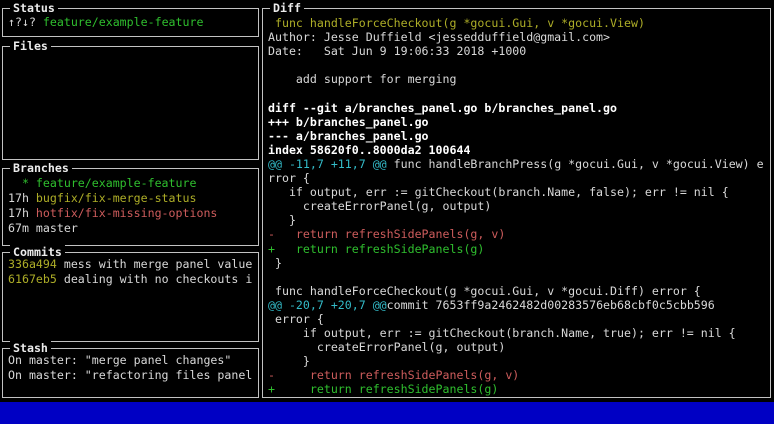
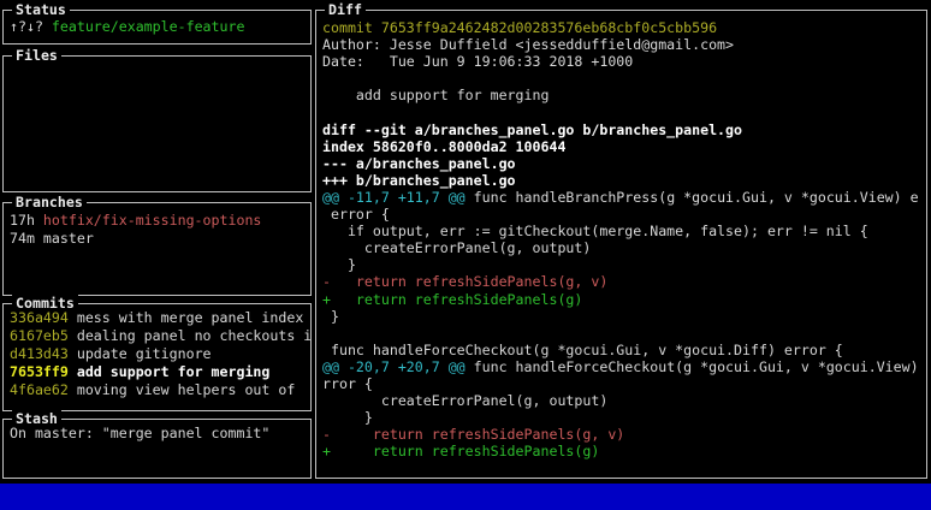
  Status
  ↑?↓? feature/example-feature
  Files
  Branches
- * feature/example-feature
- 17h bugfix/fix-merge-status
  17h hotfix/fix-missing-options
- 67m master
+ 74m master
  Commits
- 336a494 mess with merge panel value
+ 336a494 mess with merge panel index
- 6167eb5 dealing with no checkouts i
+ 6167eb5 dealing panel no checkouts i
+ d413d43 update gitignore
+ 7653ff9 add support for merging
+ 4f6ae62 moving view helpers out of
  Stash
- On master: "merge panel changes"
+ On master: "merge panel commit"
- On master: "refactoring files panel
  Diff
- func handleForceCheckout(g *gocui.Gui, v *gocui.View)
+ commit 7653ff9a2462482d00283576eb68cbf0c5cbb596
  Author: Jesse Duffield <jessedduffield@gmail.com>
- Date: Sat Jun 9 19:06:33 2018 +1000
+ Date: Tue Jun 9 19:06:33 2018 +1000
  add support for merging
  diff --git a/branches_panel.go b/branches_panel.go
- +++ b/branches_panel.go
+ index 58620f0..8000da2 100644
  --- a/branches_panel.go
- index 58620f0..8000da2 100644
+ +++ b/branches_panel.go
  @@ -11,7 +11,7 @@ func handleBranchPress(g *gocui.Gui, v *gocui.View) e
- rror {
+ error {
- if output, err := gitCheckout(branch.Name, false); err != nil {
+ if output, err := gitCheckout(merge.Name, false); err != nil {
  createErrorPanel(g, output)
  }
  - return refreshSidePanels(g, v)
  + return refreshSidePanels(g)
  }
  func handleForceCheckout(g *gocui.Gui, v *gocui.Diff) error {
- @@ -20,7 +20,7 @@commit 7653ff9a2462482d00283576eb68cbf0c5cbb596
+ @@ -20,7 +20,7 @@ func handleForceCheckout(g *gocui.Gui, v *gocui.View)
- error {
+ rror {
- if output, err := gitCheckout(branch.Name, true); err != nil {
  createErrorPanel(g, output)
  }
  - return refreshSidePanels(g, v)
  + return refreshSidePanels(g)
